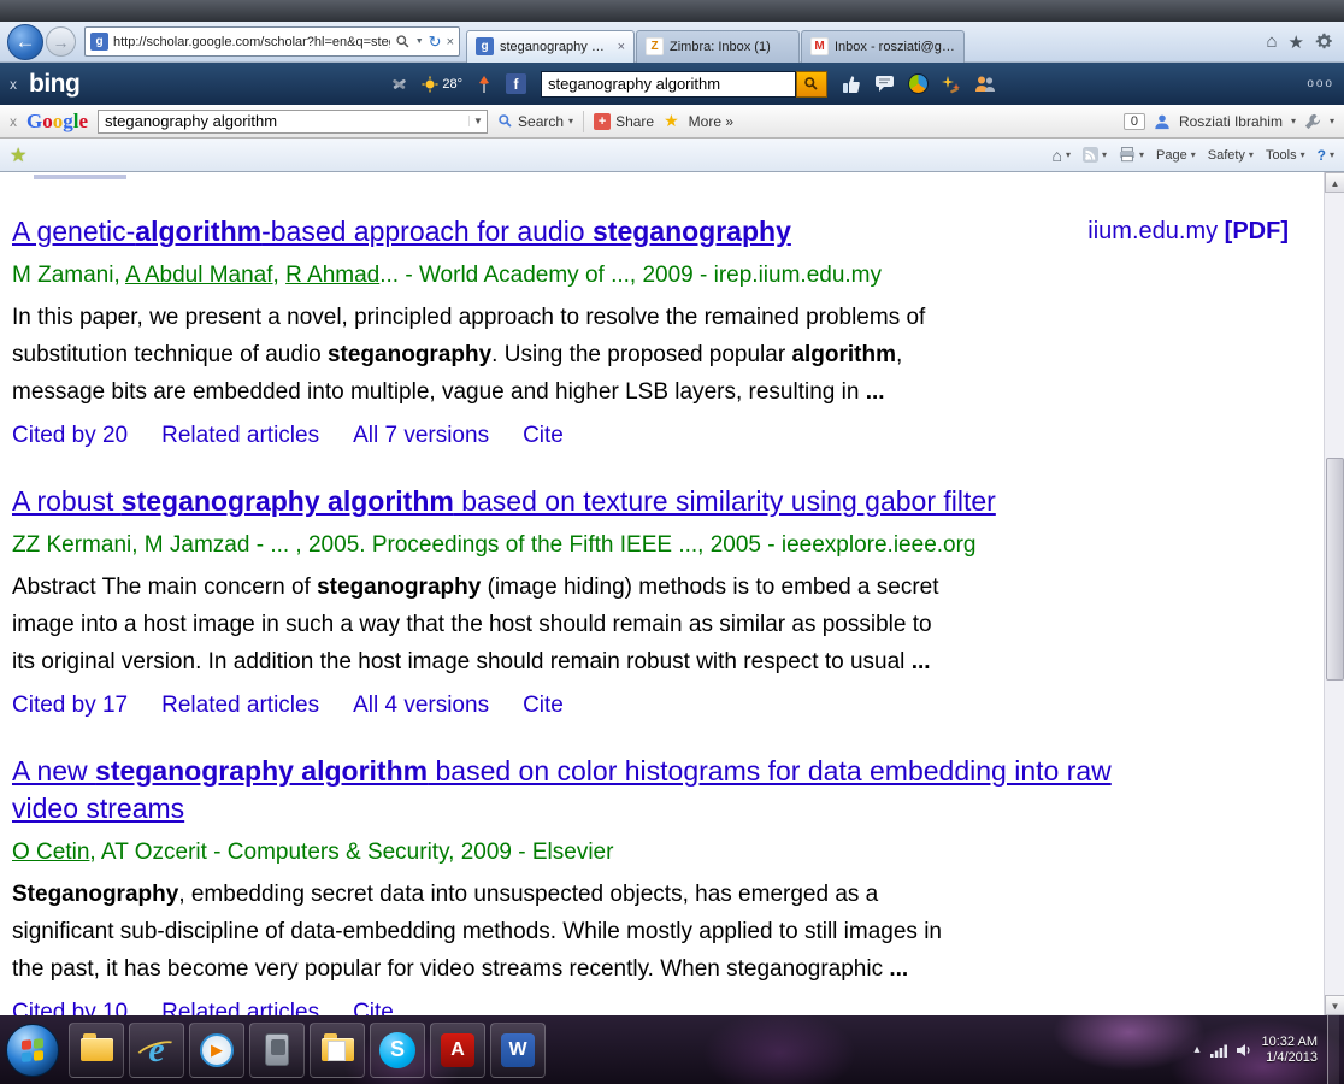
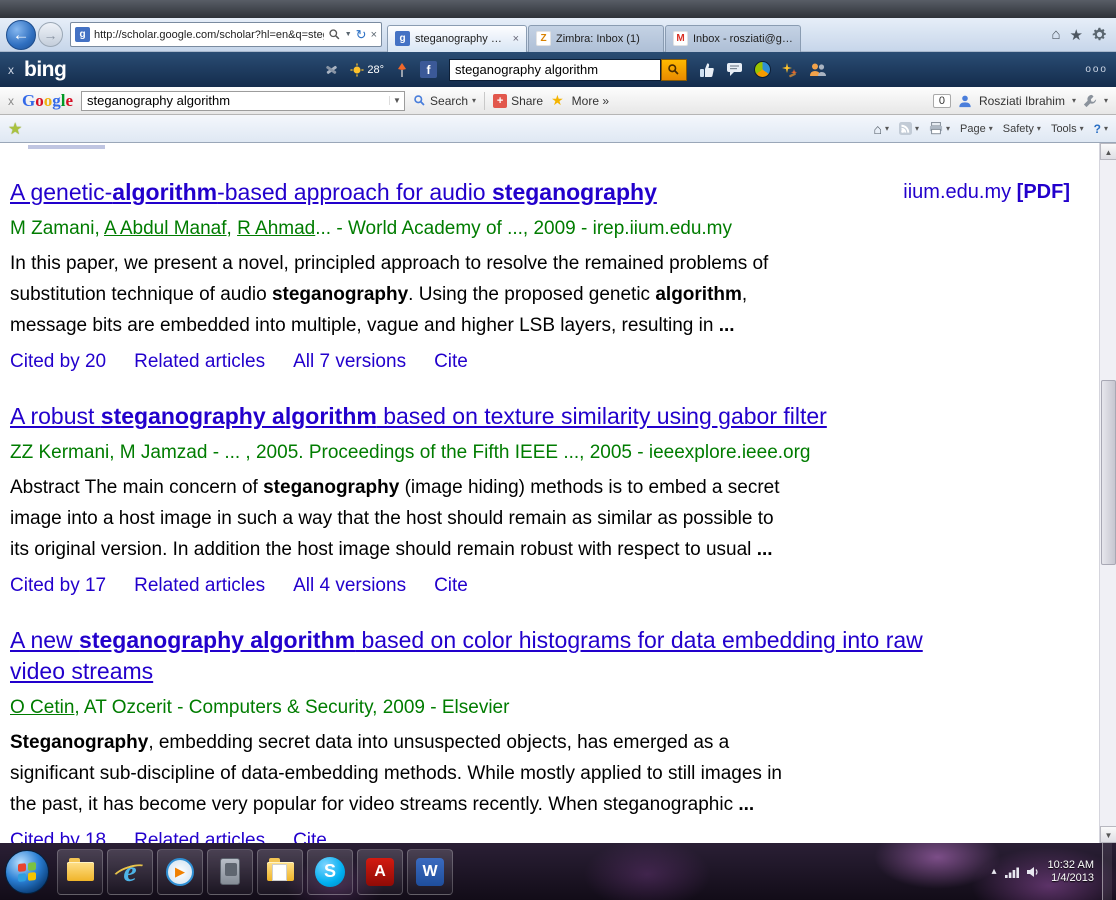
  ←
  →
  g
  http://scholar.google.com/scholar?hl=en&q=ste
  ↻
  ×
  g
  ×
  Z
  Zimbra: Inbox (1)
  M
  ⌂
  ★
  x
  bing
  28°
  f
  steganography algorithm
  ooo
  x
  Google
  steganography algorithm
  ▼
  Search
  ▾
  +
  Share
  ★
  More »
  0
  Rosziati Ibrahim
  ▾
  ▾
  ★
  ⌂
  ▾
  ▾
  ▾
  Page
  ▾
  Safety
  ▾
  Tools
  ▾
  ?
  ▾
  iium.edu.my [PDF]
  A genetic-algorithm-based approach for audio steganography
  M Zamani, A Abdul Manaf, R Ahmad... - World Academy of ..., 2009 - irep.iium.edu.my
  In this paper, we present a novel, principled approach to resolve the remained problems of
- substitution technique of audio steganography. Using the proposed popular algorithm,
+ substitution technique of audio steganography. Using the proposed genetic algorithm,
  message bits are embedded into multiple, vague and higher LSB layers, resulting in ...
  Cited by 20
  Related articles
  All 7 versions
  Cite
  A robust steganography algorithm based on texture similarity using gabor filter
  ZZ Kermani, M Jamzad - ... , 2005. Proceedings of the Fifth IEEE ..., 2005 - ieeexplore.ieee.org
  Abstract The main concern of steganography (image hiding) methods is to embed a secret
  image into a host image in such a way that the host should remain as similar as possible to
  its original version. In addition the host image should remain robust with respect to usual ...
  Cited by 17
  Related articles
  All 4 versions
  Cite
  A new steganography algorithm based on color histograms for data embedding into raw video streams
  O Cetin, AT Ozcerit - Computers & Security, 2009 - Elsevier
  Steganography, embedding secret data into unsuspected objects, has emerged as a
  significant sub-discipline of data-embedding methods. While mostly applied to still images in
  the past, it has become very popular for video streams recently. When steganographic ...
- Cited by 10
+ Cited by 18
  Related articles
  Cite
  ▲
  ▼
  e
  ▶
  S
  A
  W
  ▴
  10:32 AM
  1/4/2013
